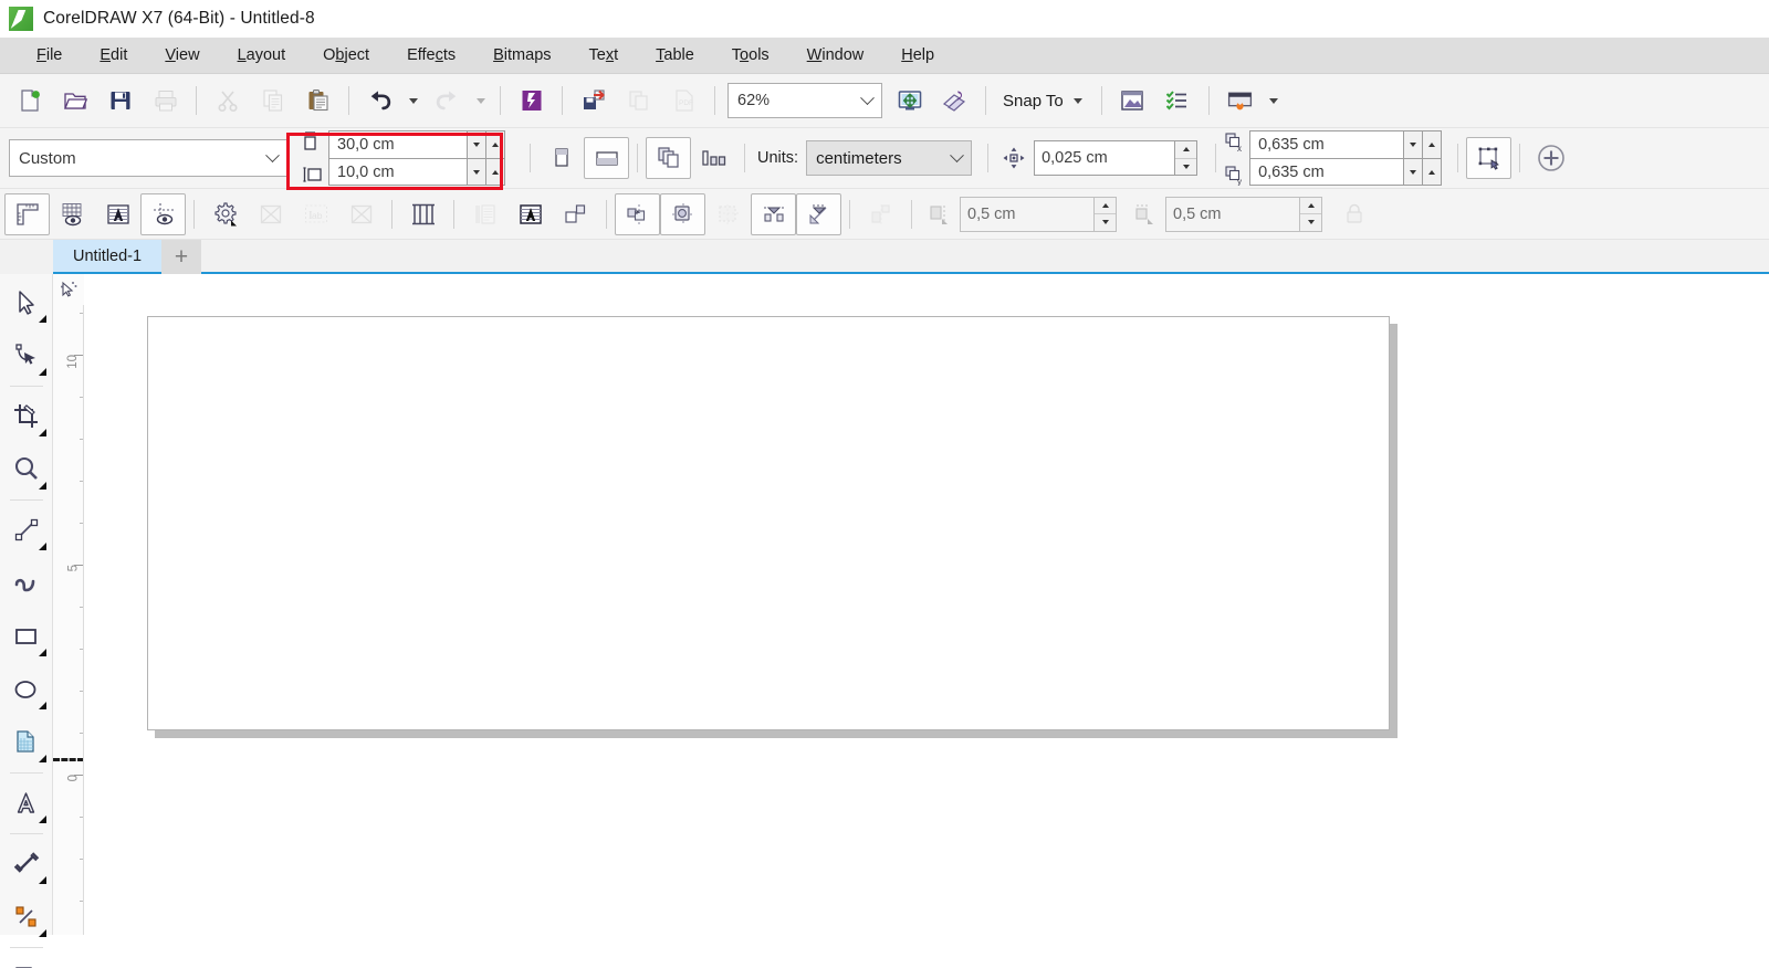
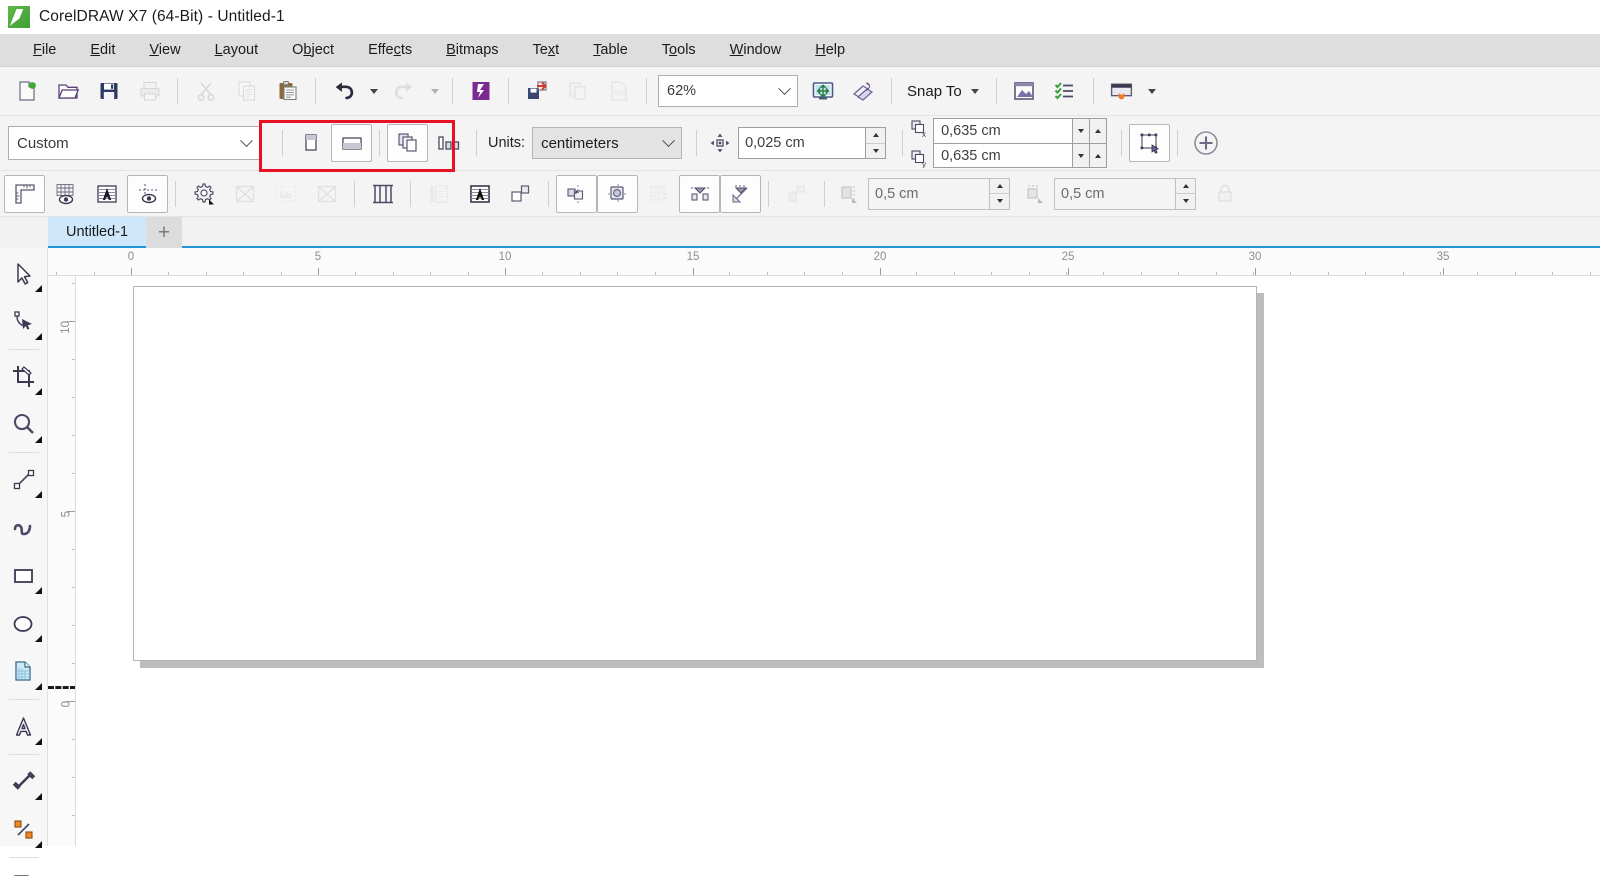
- CorelDRAW X7 (64-Bit) - Untitled-8
+ CorelDRAW X7 (64-Bit) - Untitled-1
  File
  Edit
  View
  Layout
  Object
  Effects
  Bitmaps
  Text
  Table
  Tools
  Window
  Help
  62%
  Snap To
  Custom
- 30,0 cm
- 10,0 cm
  Units:
  centimeters
  0,025 cm
  x
  y
  0,635 cm
  0,635 cm
  0,5 cm
  0,5 cm
  Untitled-1
  +
+ 0
+ 5
+ 10
+ 15
+ 20
+ 25
+ 30
+ 35
